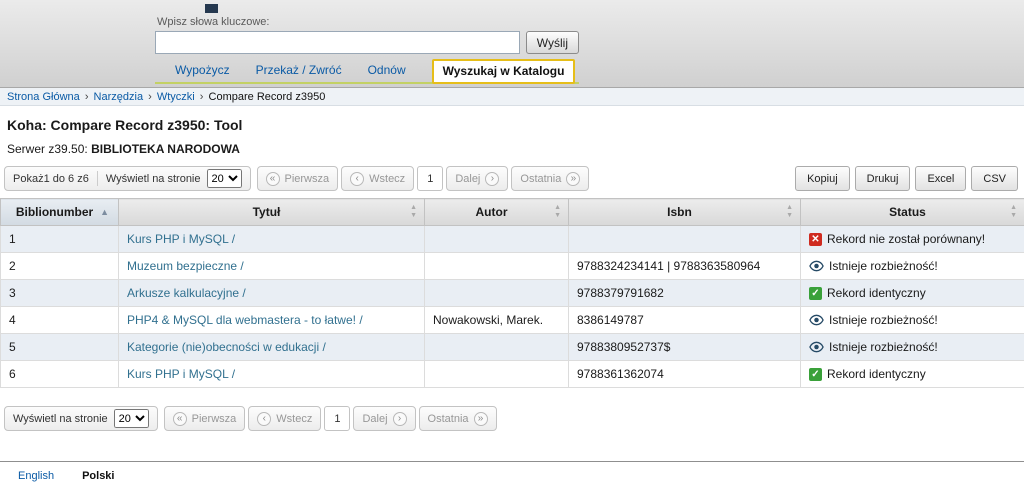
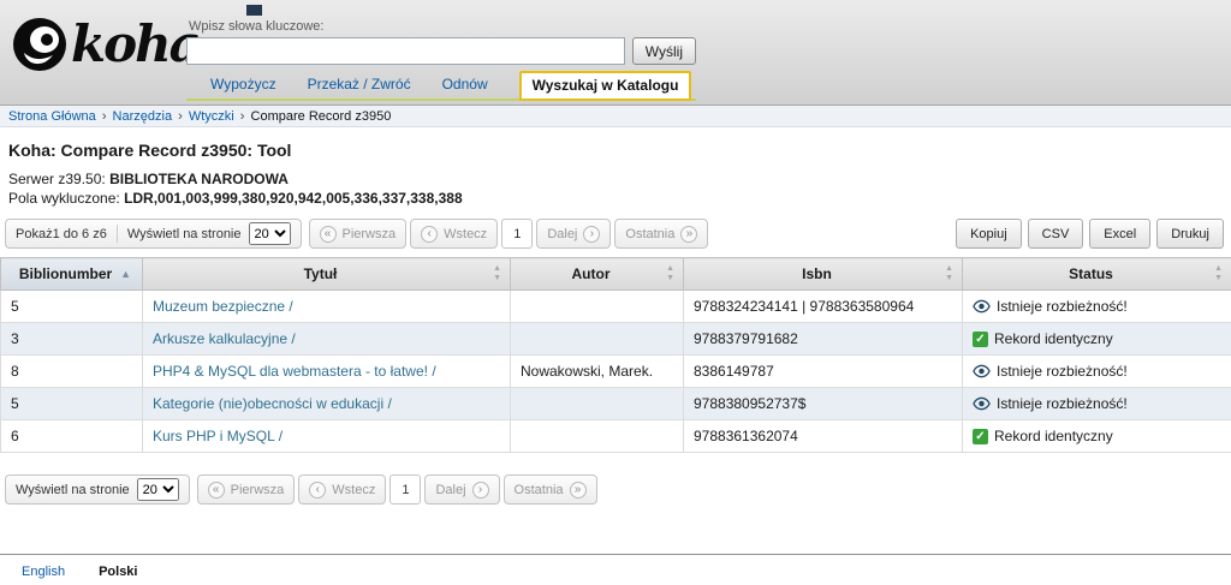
+ koha
  Wpisz słowa kluczowe:
  Wyślij
  Wypożycz
  Przekaż / Zwróć
  Odnów
  Wyszukaj w Katalogu
  Strona Główna › Narzędzia › Wtyczki › Compare Record z3950
  Koha: Compare Record z3950: Tool
  Serwer z39.50: BIBLIOTEKA NARODOWA
+ Pola wykluczone: LDR,001,003,999,380,920,942,005,336,337,338,388
  Pokaż1 do 6 z6
  Wyświetl na stronie
  20
  «
  Pierwsza
  ‹
  Wstecz
  1
  Dalej
  ›
  Ostatnia
  »
  Kopiuj
- Drukuj
+ CSV
  Excel
- CSV
+ Drukuj
  Biblionumber ▲	Tytuł	Autor	Isbn	Status
- 1	Kurs PHP i MySQL /			✕ Rekord nie został porównany!
- 2	Muzeum bezpieczne /		9788324234141 | 9788363580964	Istnieje rozbieżność!
+ 5	Muzeum bezpieczne /		9788324234141 | 9788363580964	Istnieje rozbieżność!
  3	Arkusze kalkulacyjne /		9788379791682	✓ Rekord identyczny
- 4	PHP4 & MySQL dla webmastera - to łatwe! /	Nowakowski, Marek.	8386149787	Istnieje rozbieżność!
+ 8	PHP4 & MySQL dla webmastera - to łatwe! /	Nowakowski, Marek.	8386149787	Istnieje rozbieżność!
  5	Kategorie (nie)obecności w edukacji /		9788380952737$	Istnieje rozbieżność!
  6	Kurs PHP i MySQL /		9788361362074	✓ Rekord identyczny
  Wyświetl na stronie
  20
  «
  Pierwsza
  ‹
  Wstecz
  1
  Dalej
  ›
  Ostatnia
  »
  English Polski
